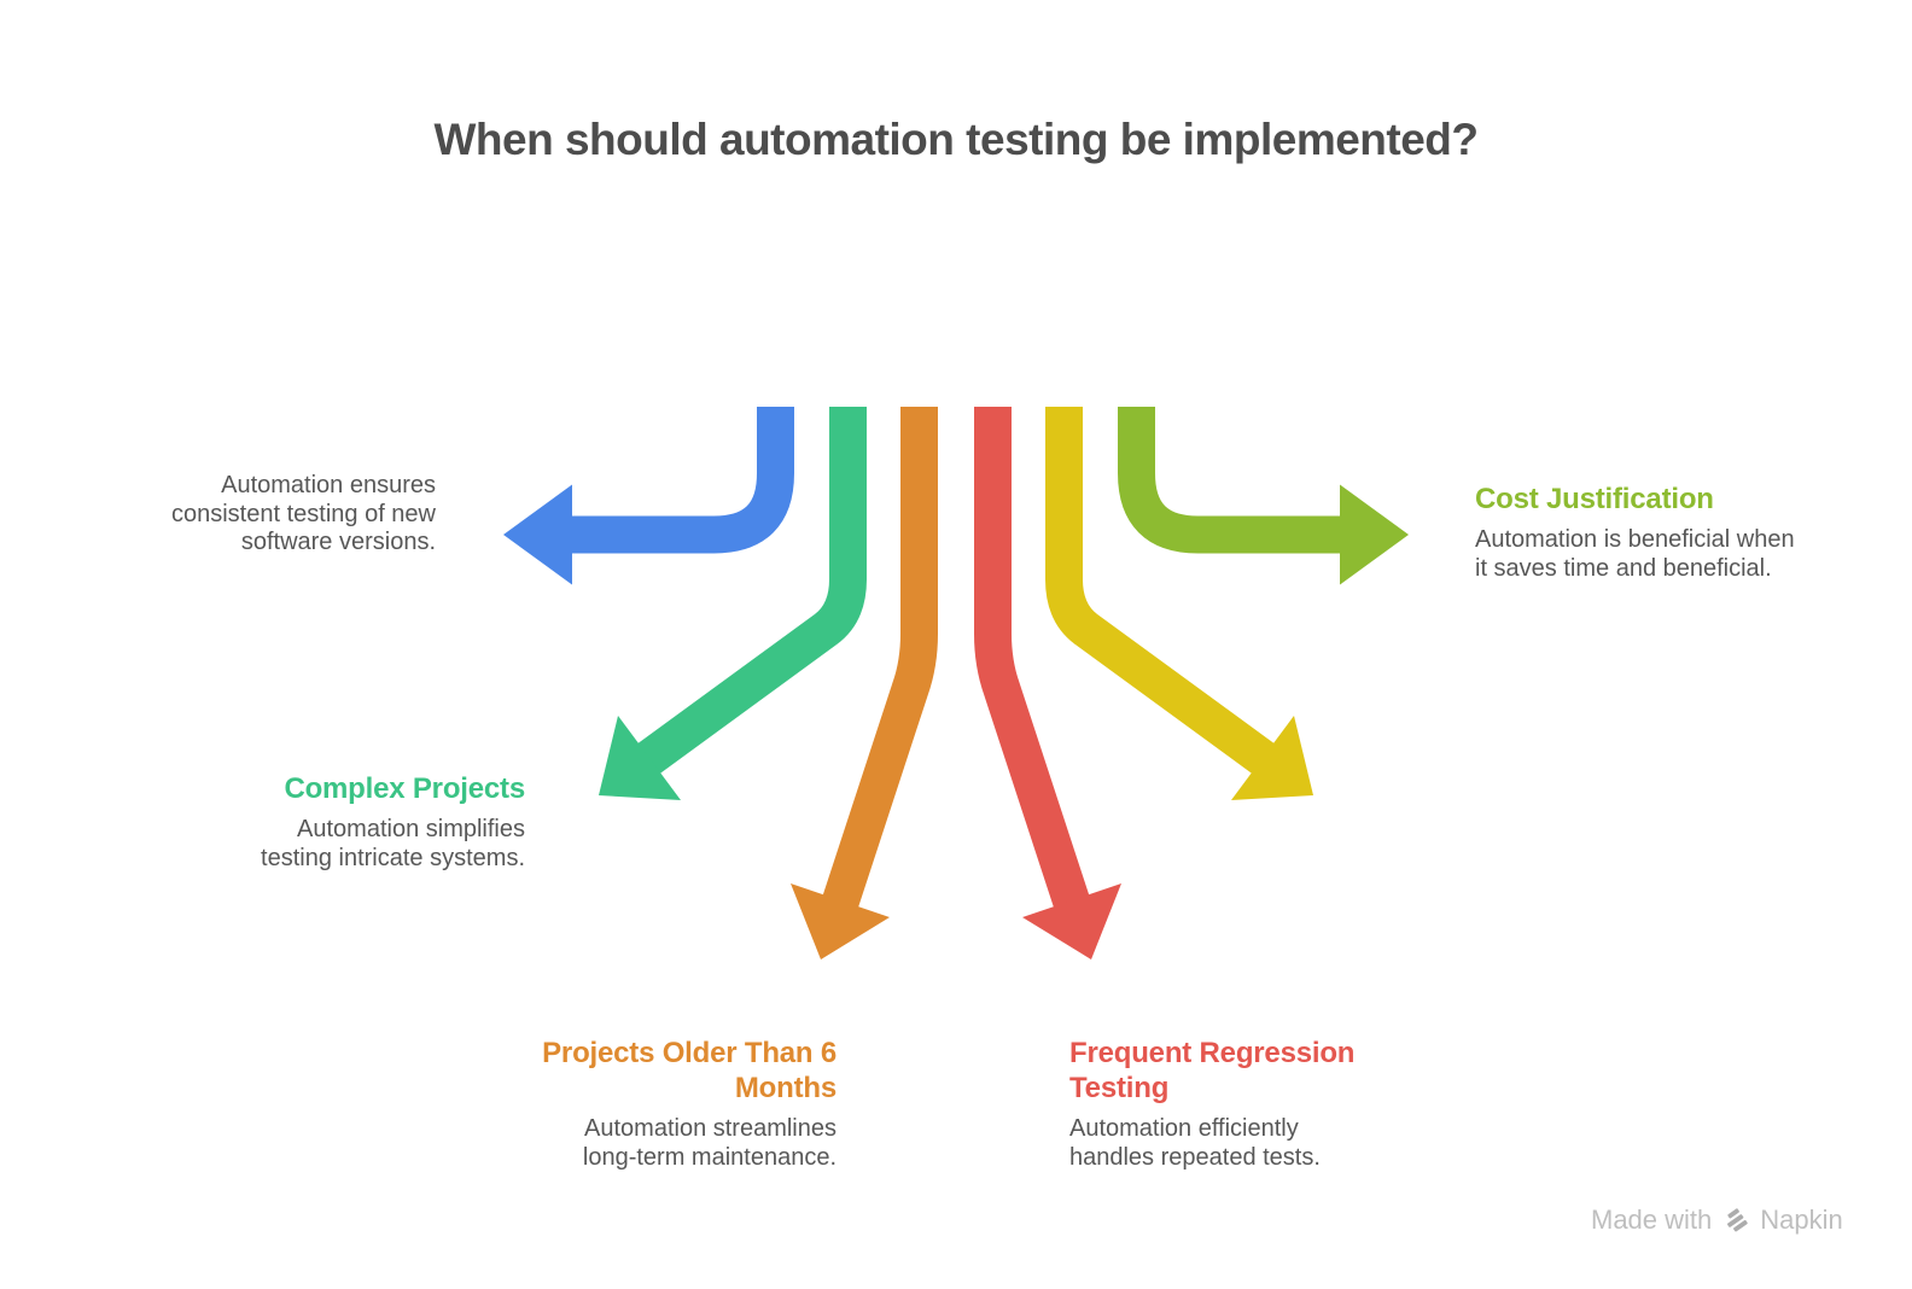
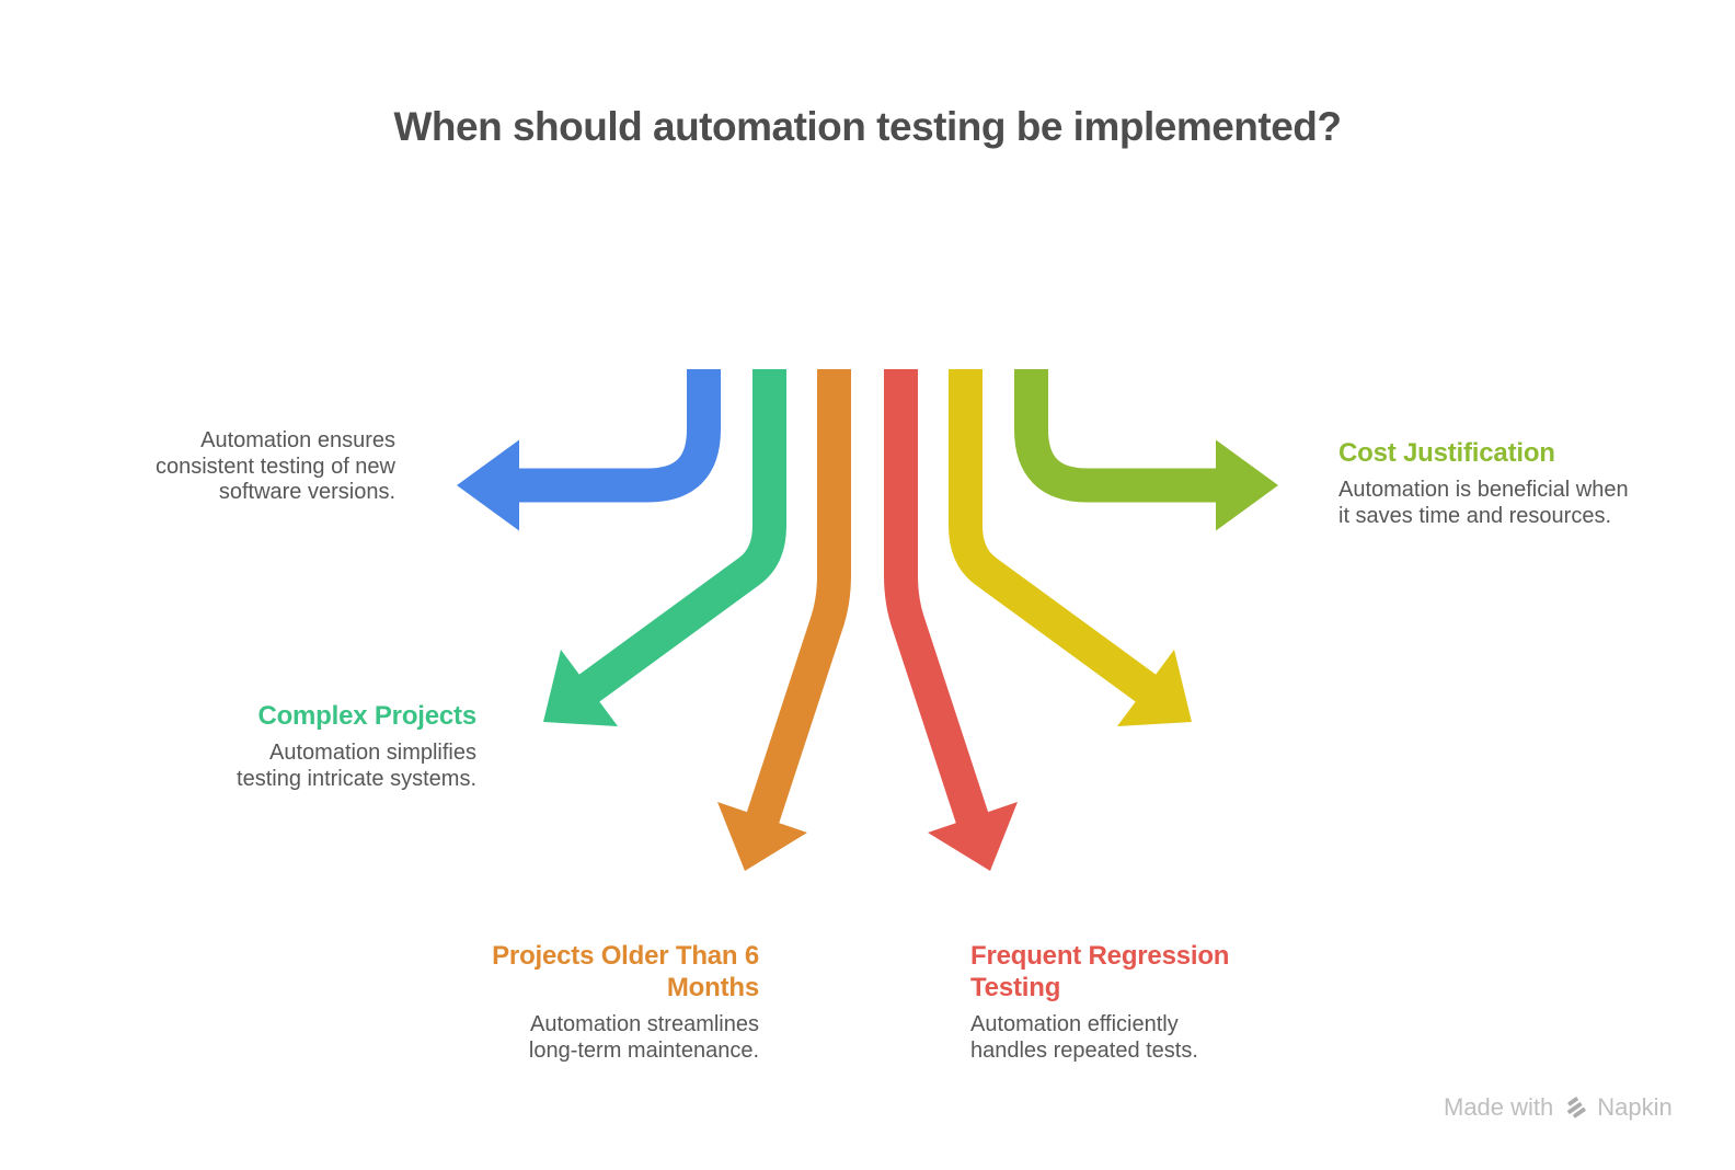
  When should automation testing be implemented?
  Automation ensures
  consistent testing of new
  software versions.
  Complex Projects
  Automation simplifies
  testing intricate systems.
  Projects Older Than 6
  Months
  Automation streamlines
  long-term maintenance.
  Frequent Regression
  Testing
  Automation efficiently
  handles repeated tests.
  Cost Justification
  Automation is beneficial when
- it saves time and beneficial.
+ it saves time and resources.
  Made with
  Napkin
